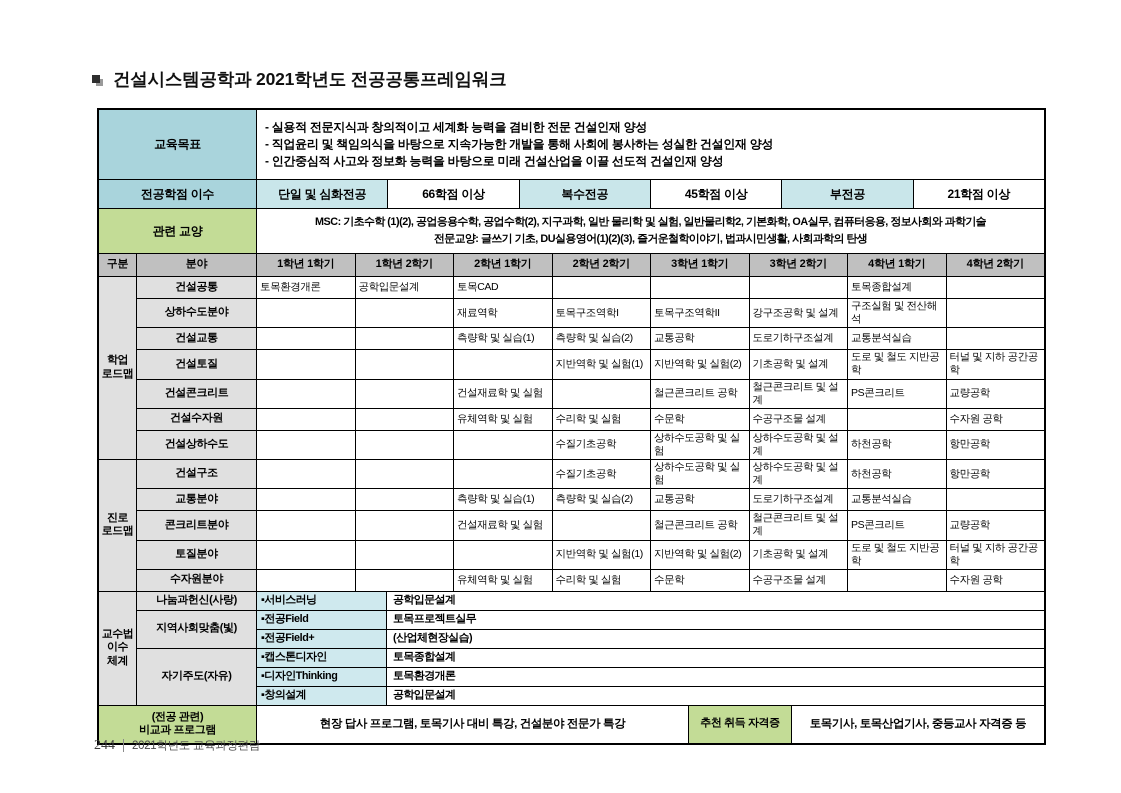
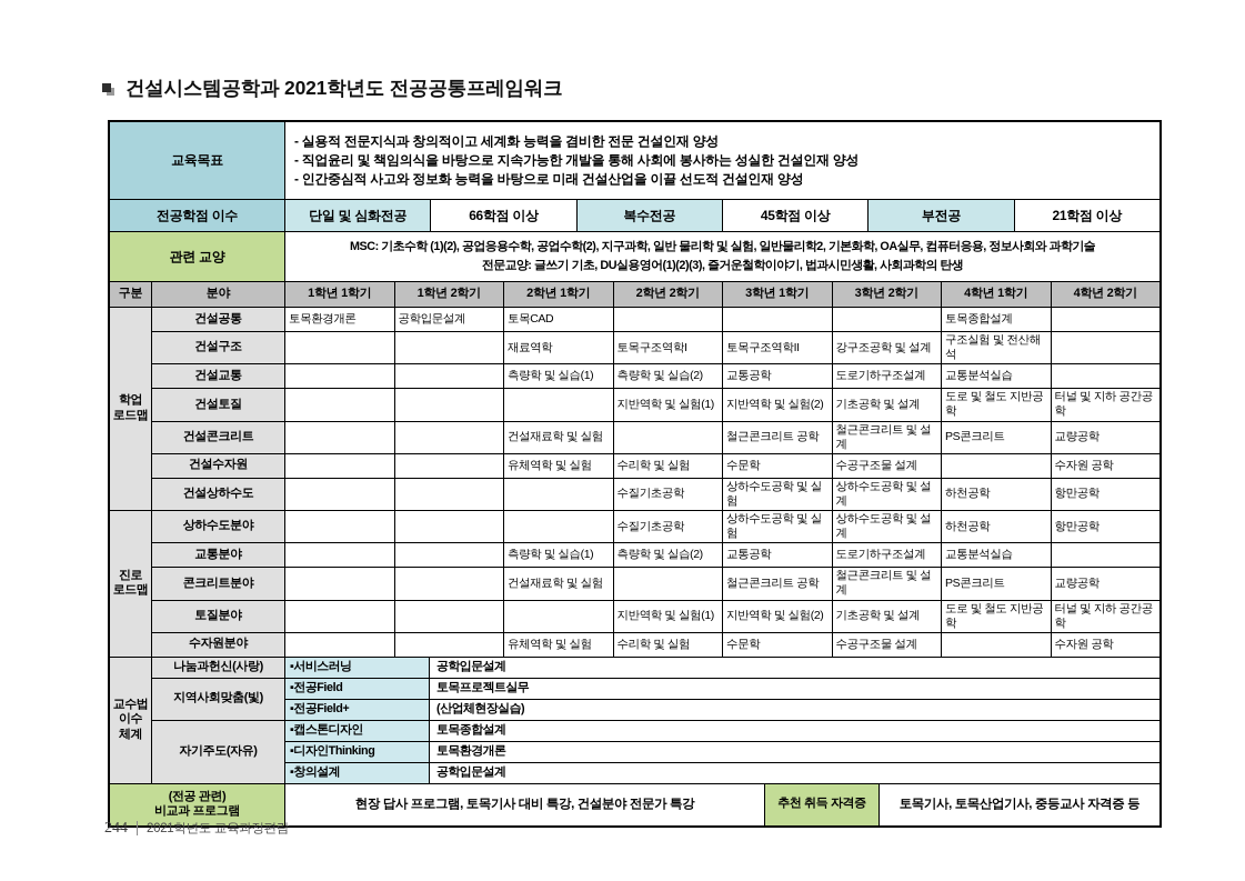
  건설시스템공학과 2021학년도 전공공통프레임워크
  교육목표
  - 실용적 전문지식과 창의적이고 세계화 능력을 겸비한 전문 건설인재 양성
  - 직업윤리 및 책임의식을 바탕으로 지속가능한 개발을 통해 사회에 봉사하는 성실한 건설인재 양성
  - 인간중심적 사고와 정보화 능력을 바탕으로 미래 건설산업을 이끌 선도적 건설인재 양성
  전공학점 이수
  단일 및 심화전공
  66학점 이상
  복수전공
  45학점 이상
  부전공
  21학점 이상
  관련 교양
  MSC: 기초수학 (1)(2), 공업응용수학, 공업수학(2), 지구과학, 일반 물리학 및 실험, 일반물리학2, 기본화학, OA실무, 컴퓨터응용, 정보사회와 과학기술
  전문교양: 글쓰기 기초, DU실용영어(1)(2)(3), 즐거운철학이야기, 법과시민생활, 사회과학의 탄생
  구분
  분야
  1학년 1학기
  1학년 2학기
  2학년 1학기
  2학년 2학기
  3학년 1학기
  3학년 2학기
  4학년 1학기
  4학년 2학기
  학업
  로드맵
  건설공통
  토목환경개론
  공학입문설계
  토목CAD
  토목종합설계
- 상하수도분야
+ 건설구조
  재료역학
  토목구조역학I
  토목구조역학II
  강구조공학 및 설계
  구조실험 및 전산해석
  건설교통
  측량학 및 실습(1)
  측량학 및 실습(2)
  교통공학
  도로기하구조설계
  교통분석실습
  건설토질
  지반역학 및 실험(1)
  지반역학 및 실험(2)
  기초공학 및 설계
  도로 및 철도 지반공학
  터널 및 지하 공간공학
  건설콘크리트
  건설재료학 및 실험
  철근콘크리트 공학
  철근콘크리트 및 설계
  PS콘크리트
  교량공학
  건설수자원
  유체역학 및 실험
  수리학 및 실험
  수문학
  수공구조물 설계
  수자원 공학
  건설상하수도
  수질기초공학
  상하수도공학 및 실험
  상하수도공학 및 설계
  하천공학
  항만공학
  진로
  로드맵
- 건설구조
+ 상하수도분야
  수질기초공학
  상하수도공학 및 실험
  상하수도공학 및 설계
  하천공학
  항만공학
  교통분야
  측량학 및 실습(1)
  측량학 및 실습(2)
  교통공학
  도로기하구조설계
  교통분석실습
  콘크리트분야
  건설재료학 및 실험
  철근콘크리트 공학
  철근콘크리트 및 설계
  PS콘크리트
  교량공학
  토질분야
  지반역학 및 실험(1)
  지반역학 및 실험(2)
  기초공학 및 설계
  도로 및 철도 지반공학
  터널 및 지하 공간공학
  수자원분야
  유체역학 및 실험
  수리학 및 실험
  수문학
  수공구조물 설계
  수자원 공학
  교수법
  이수
  체계
  나눔과헌신(사랑)
  ▪서비스러닝
  공학입문설계
  지역사회맞춤(빛)
  ▪전공Field
  토목프로젝트실무
  ▪전공Field+
  (산업체현장실습)
  자기주도(자유)
  ▪캡스톤디자인
  토목종합설계
  ▪디자인Thinking
  토목환경개론
  ▪창의설계
  공학입문설계
  (전공 관련)
  비교과 프로그램
  현장 답사 프로그램, 토목기사 대비 특강, 건설분야 전문가 특강
  추천 취득 자격증
  토목기사, 토목산업기사, 중등교사 자격증 등
  244
  2021학년도 교육과정편람
